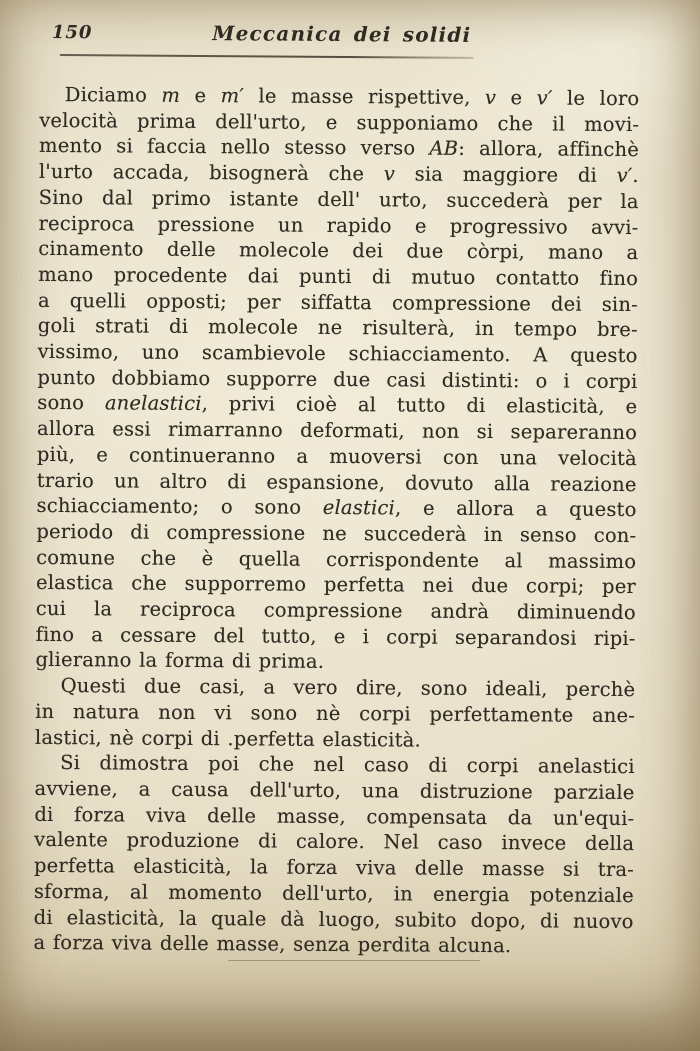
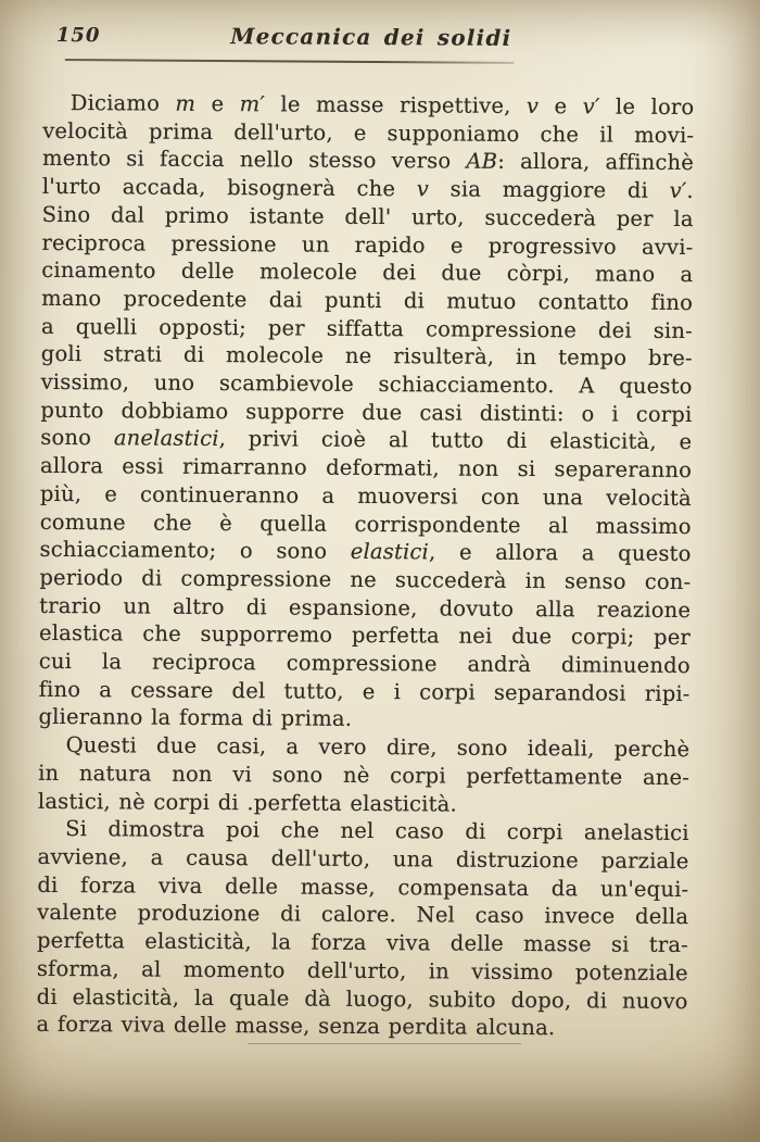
  150
  Meccanica dei solidi
  Diciamo m e m′ le masse rispettive, v e v′ le loro
  velocità prima dell'urto, e supponiamo che il movi-
  mento si faccia nello stesso verso AB: allora, affinchè
  l'urto accada, bisognerà che v sia maggiore di v′.
  Sino dal primo istante dell' urto, succederà per la
  reciproca pressione un rapido e progressivo avvi-
  cinamento delle molecole dei due còrpi, mano a
  mano procedente dai punti di mutuo contatto fino
  a quelli opposti; per siffatta compressione dei sin-
  goli strati di molecole ne risulterà, in tempo bre-
  vissimo, uno scambievole schiacciamento. A questo
  punto dobbiamo supporre due casi distinti: o i corpi
  sono anelastici, privi cioè al tutto di elasticità, e
  allora essi rimarranno deformati, non si separeranno
  più, e continueranno a muoversi con una velocità
- trario un altro di espansione, dovuto alla reazione
+ comune che è quella corrispondente al massimo
  schiacciamento; o sono elastici, e allora a questo
  periodo di compressione ne succederà in senso con-
- comune che è quella corrispondente al massimo
+ trario un altro di espansione, dovuto alla reazione
  elastica che supporremo perfetta nei due corpi; per
  cui la reciproca compressione andrà diminuendo
  fino a cessare del tutto, e i corpi separandosi ripi-
  glieranno la forma di prima.
  Questi due casi, a vero dire, sono ideali, perchè
  in natura non vi sono nè corpi perfettamente ane-
  lastici, nè corpi di .perfetta elasticità.
  Si dimostra poi che nel caso di corpi anelastici
  avviene, a causa dell'urto, una distruzione parziale
  di forza viva delle masse, compensata da un'equi-
  valente produzione di calore. Nel caso invece della
  perfetta elasticità, la forza viva delle masse si tra-
- sforma, al momento dell'urto, in energia potenziale
+ sforma, al momento dell'urto, in vissimo potenziale
  di elasticità, la quale dà luogo, subito dopo, di nuovo
  a forza viva delle masse, senza perdita alcuna.
